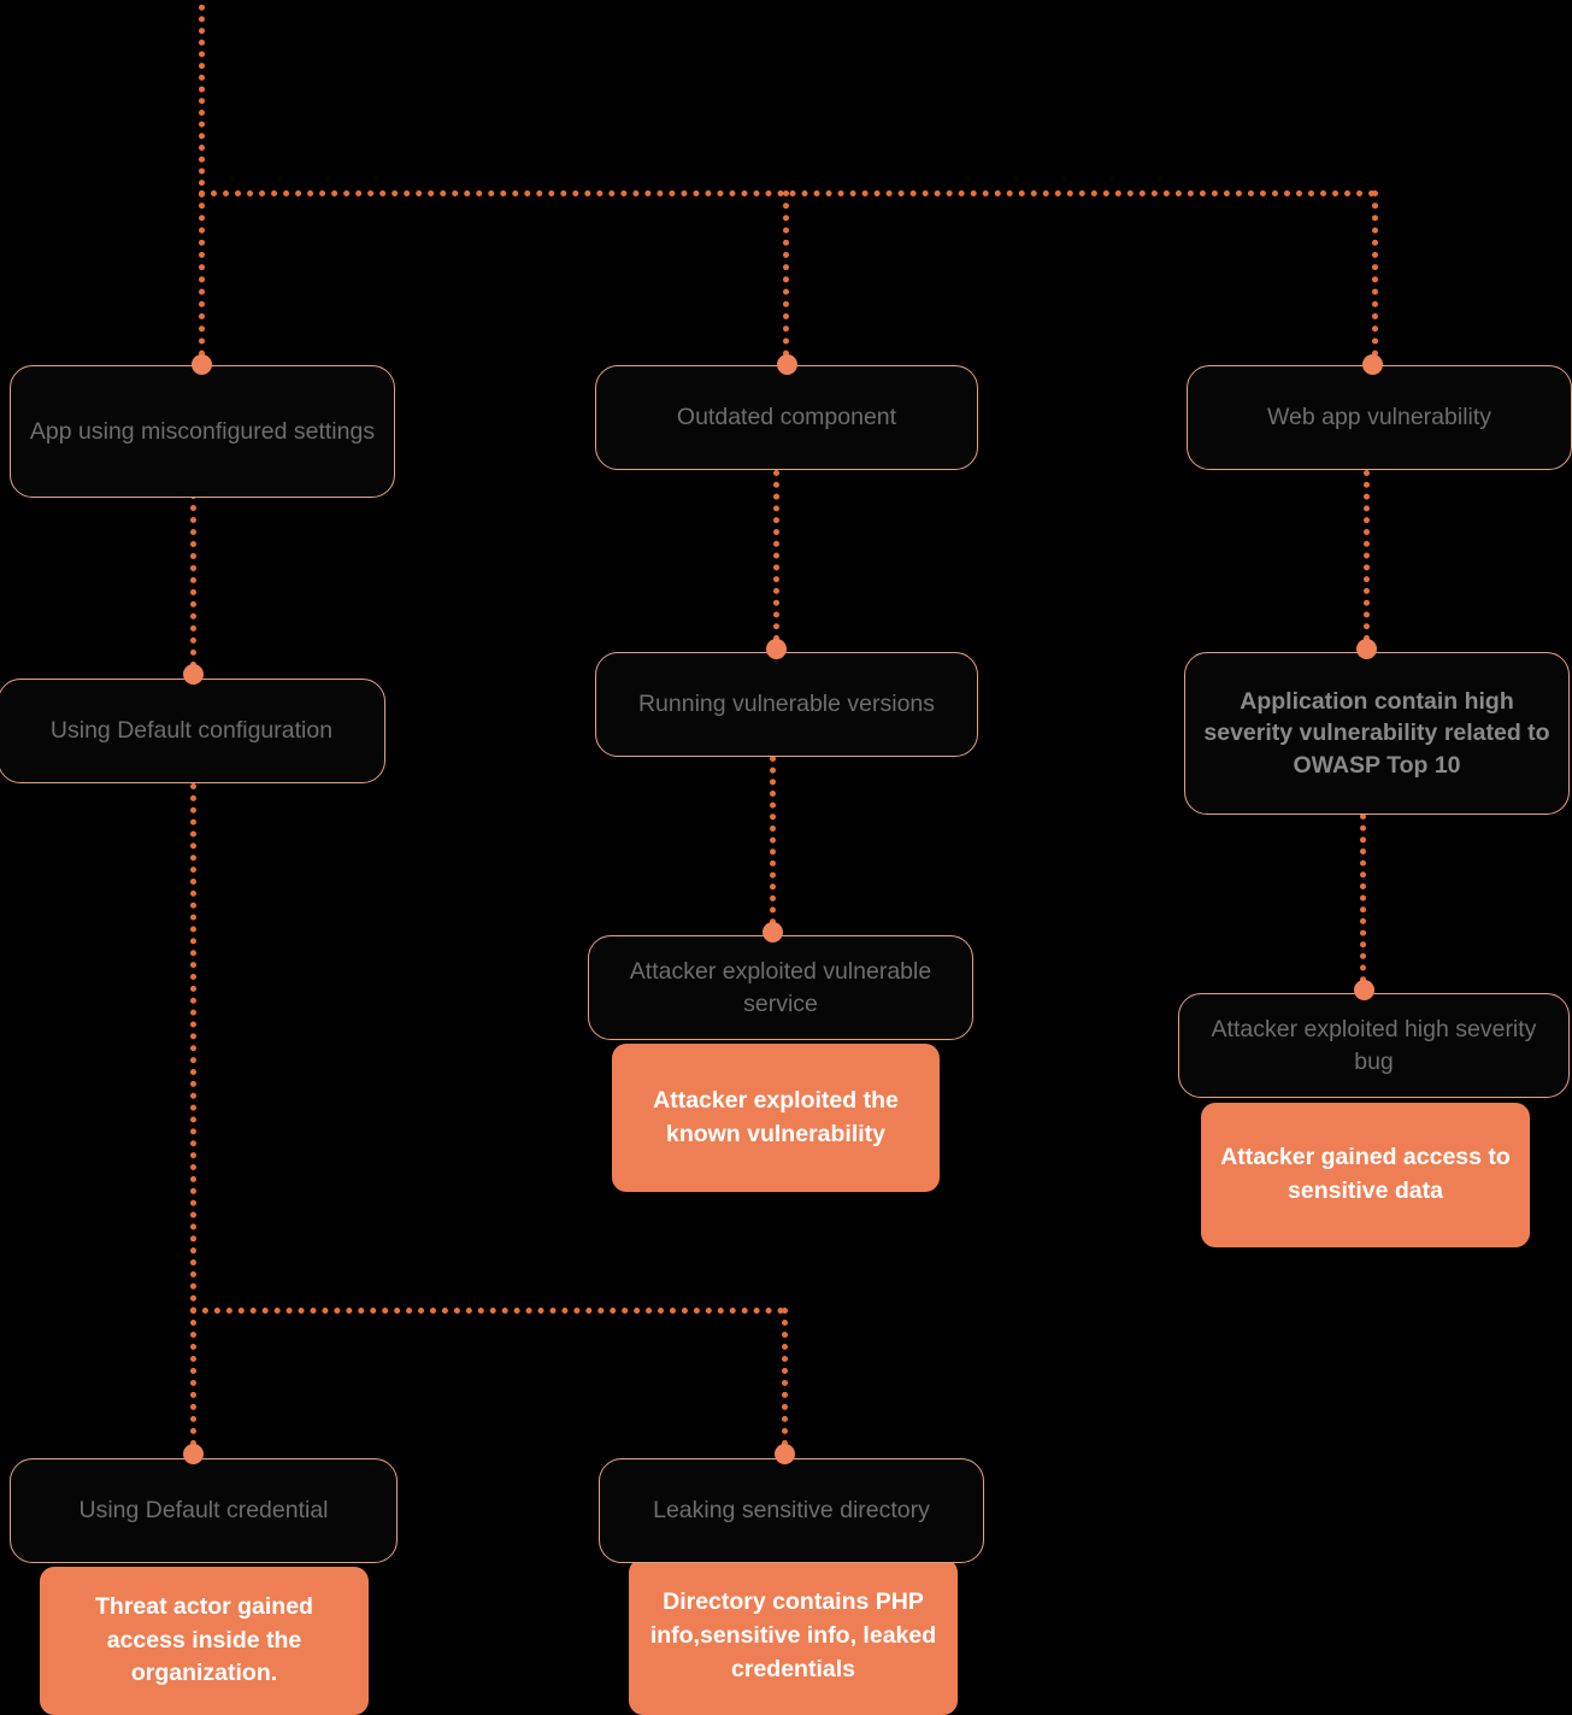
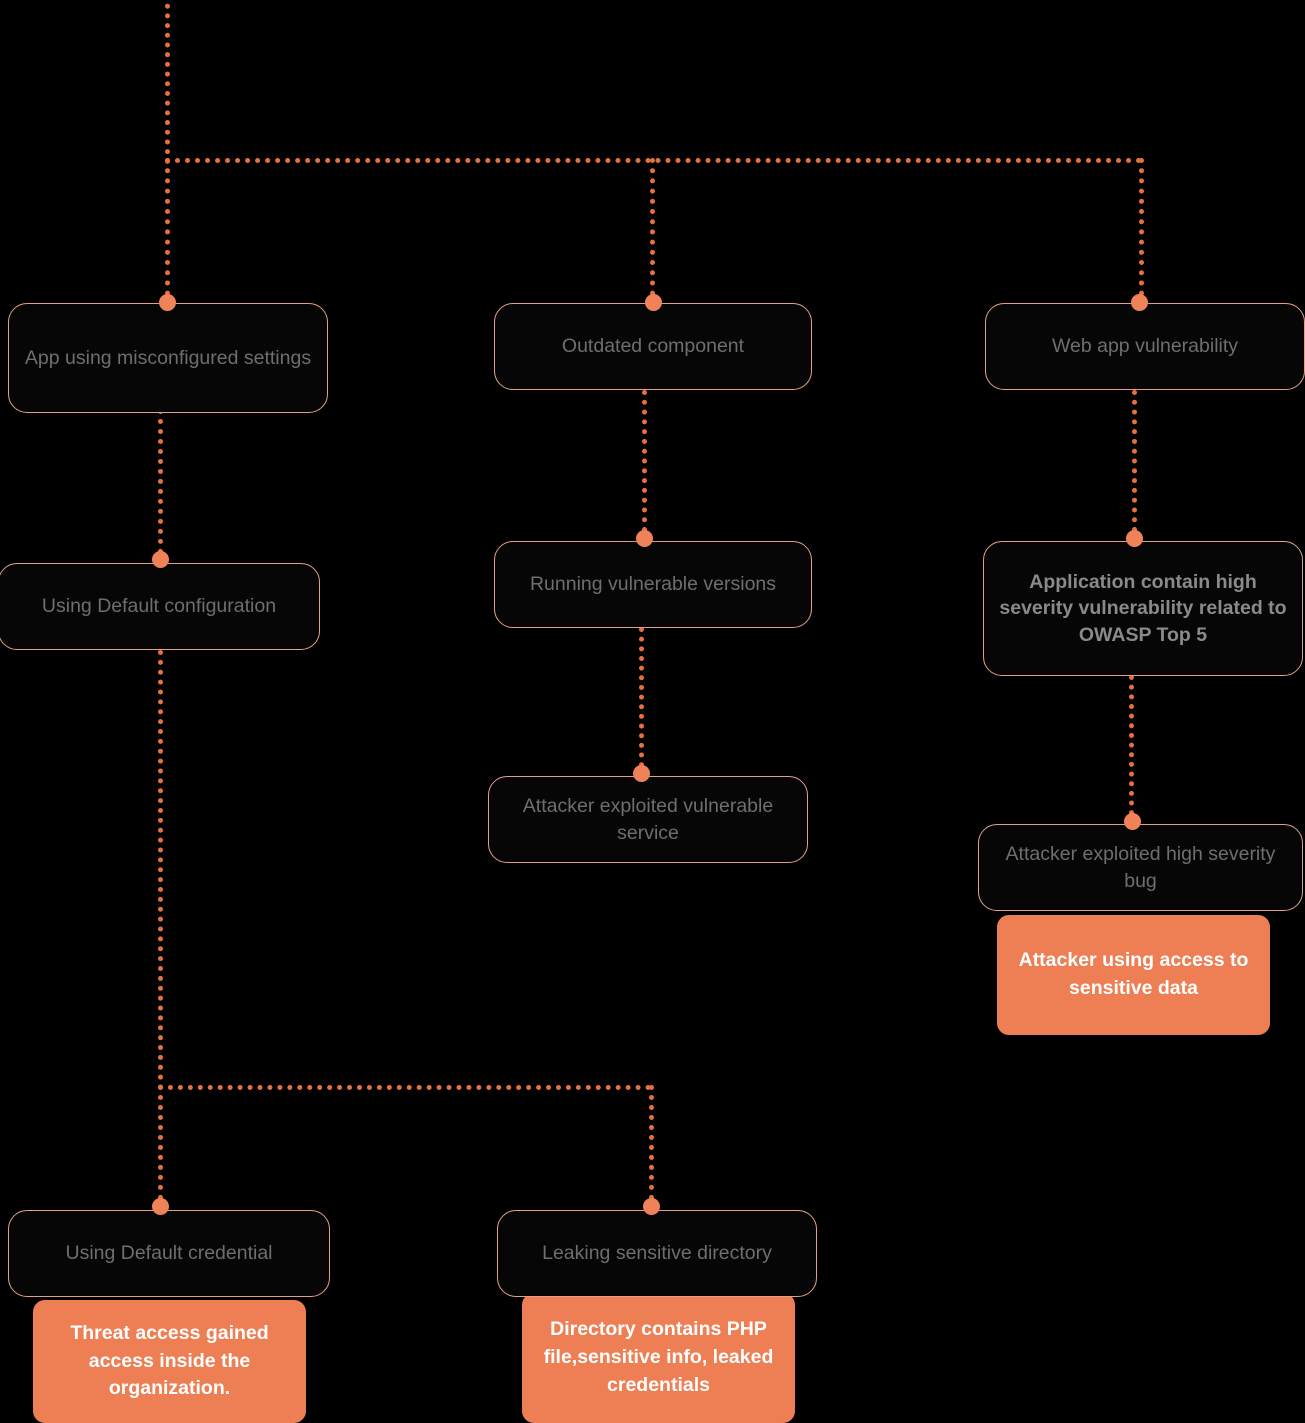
- Attacker exploited the known vulnerability
- Attacker gained access to sensitive data
+ Attacker using access to sensitive data
- Threat actor gained access inside the organization.
+ Threat access gained access inside the organization.
- Directory contains PHP info,sensitive info, leaked credentials
+ Directory contains PHP file,sensitive info, leaked credentials
  App using misconfigured settings
  Outdated component
  Web app vulnerability
  Using Default configuration
  Running vulnerable versions
- Application contain high severity vulnerability related to OWASP Top 10
+ Application contain high severity vulnerability related to OWASP Top 5
  Attacker exploited vulnerable service
  Attacker exploited high severity bug
  Using Default credential
  Leaking sensitive directory
